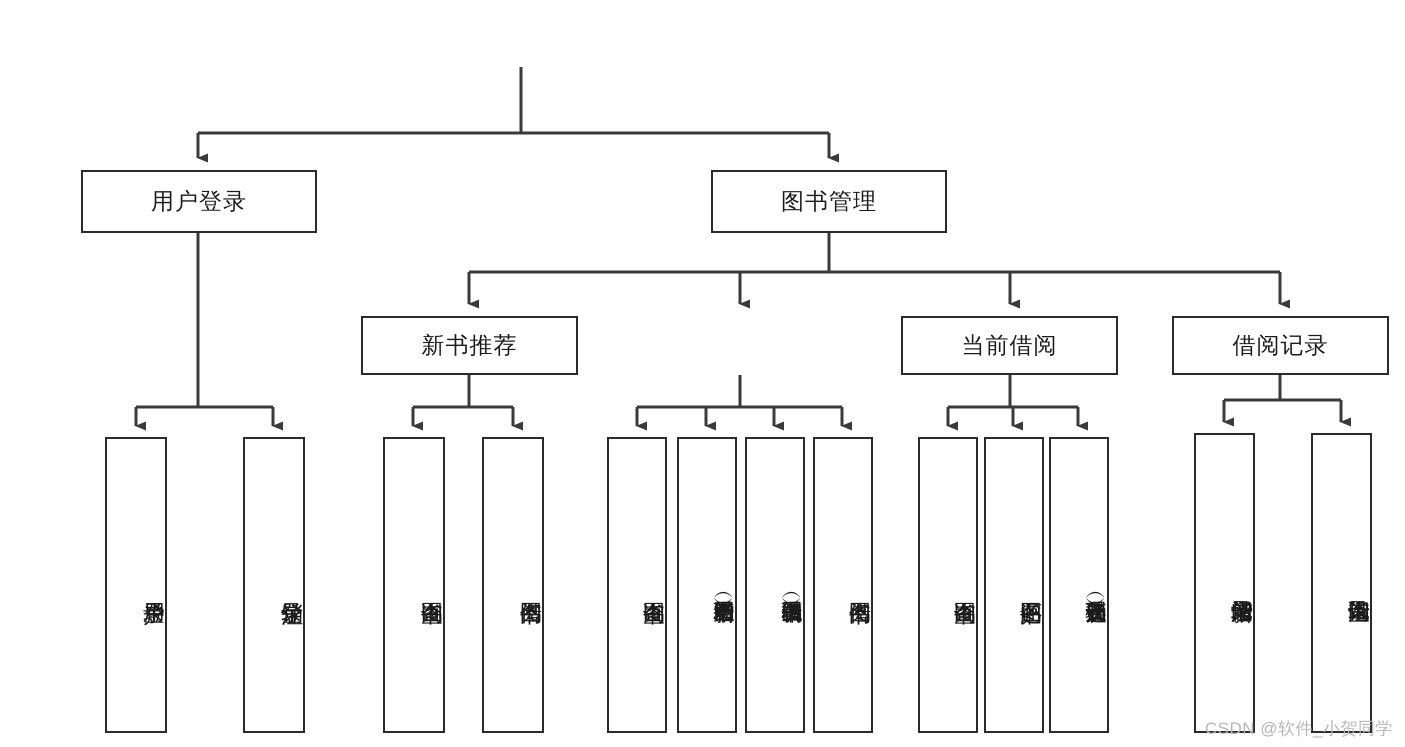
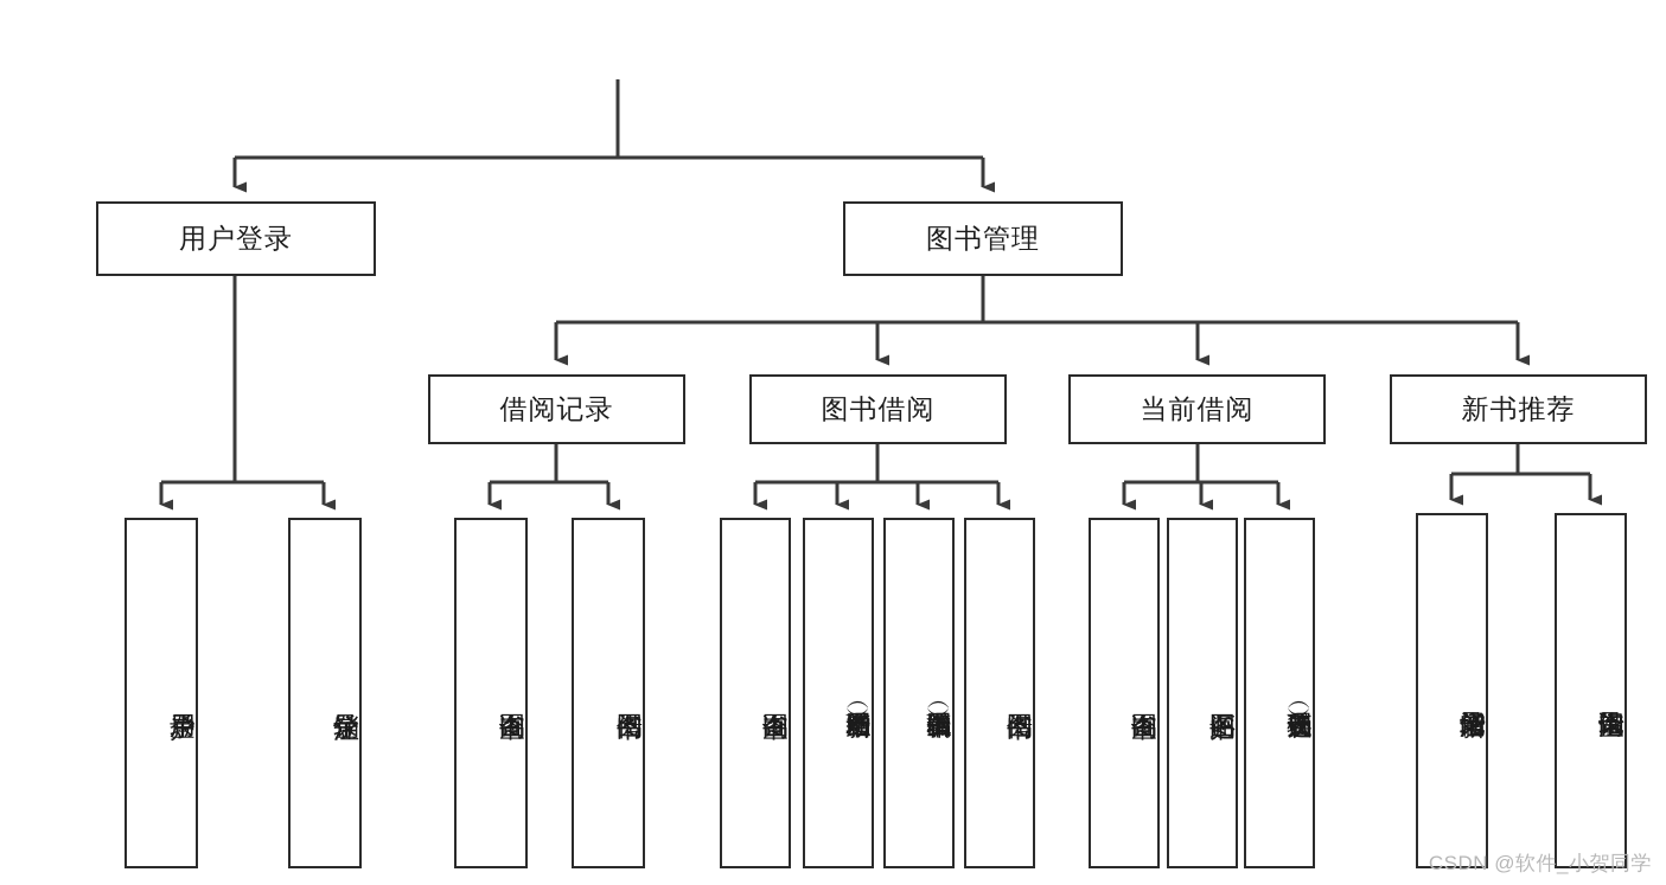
  用户登录
  图书管理
- 新书推荐
+ 借阅记录
+ 图书借阅
  当前借阅
- 借阅记录
+ 新书推荐
  CSDN @软件_小贺同学
